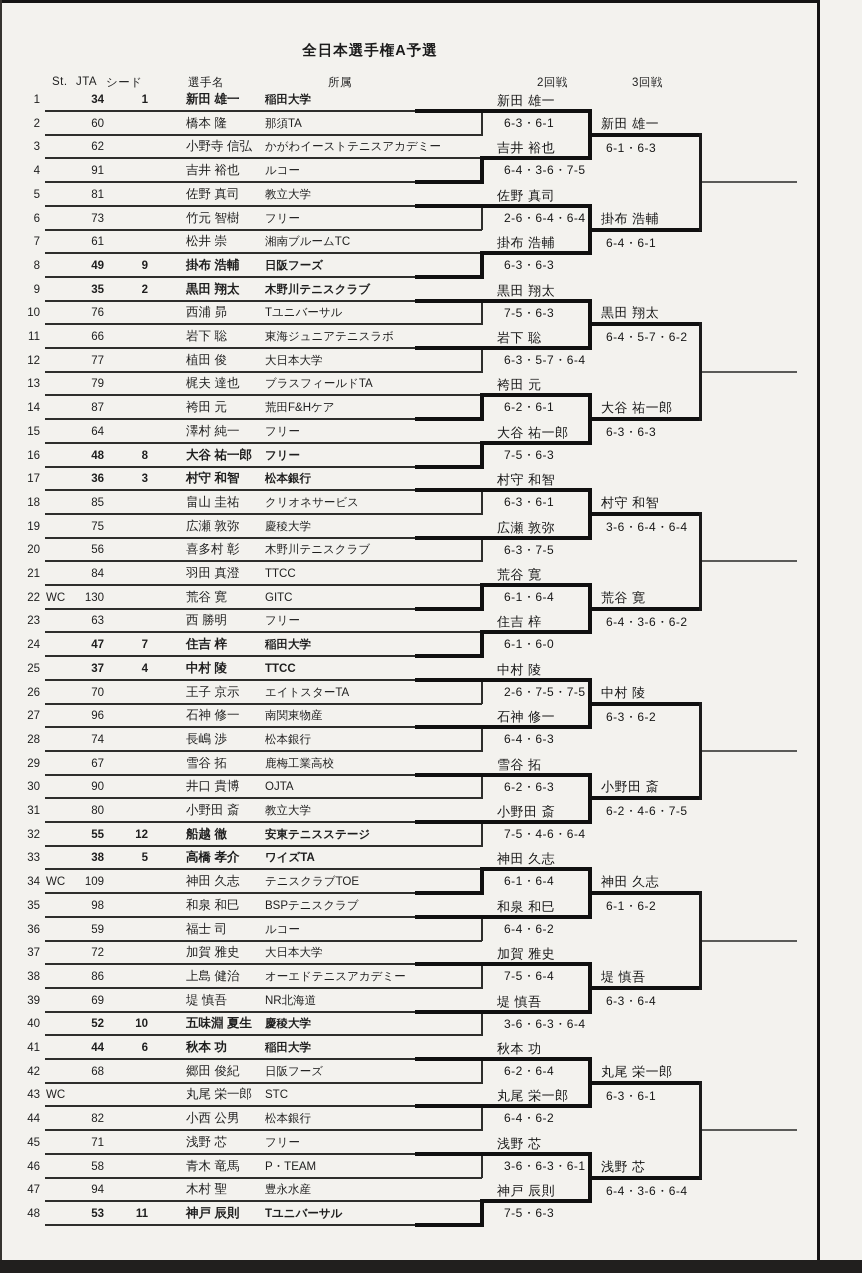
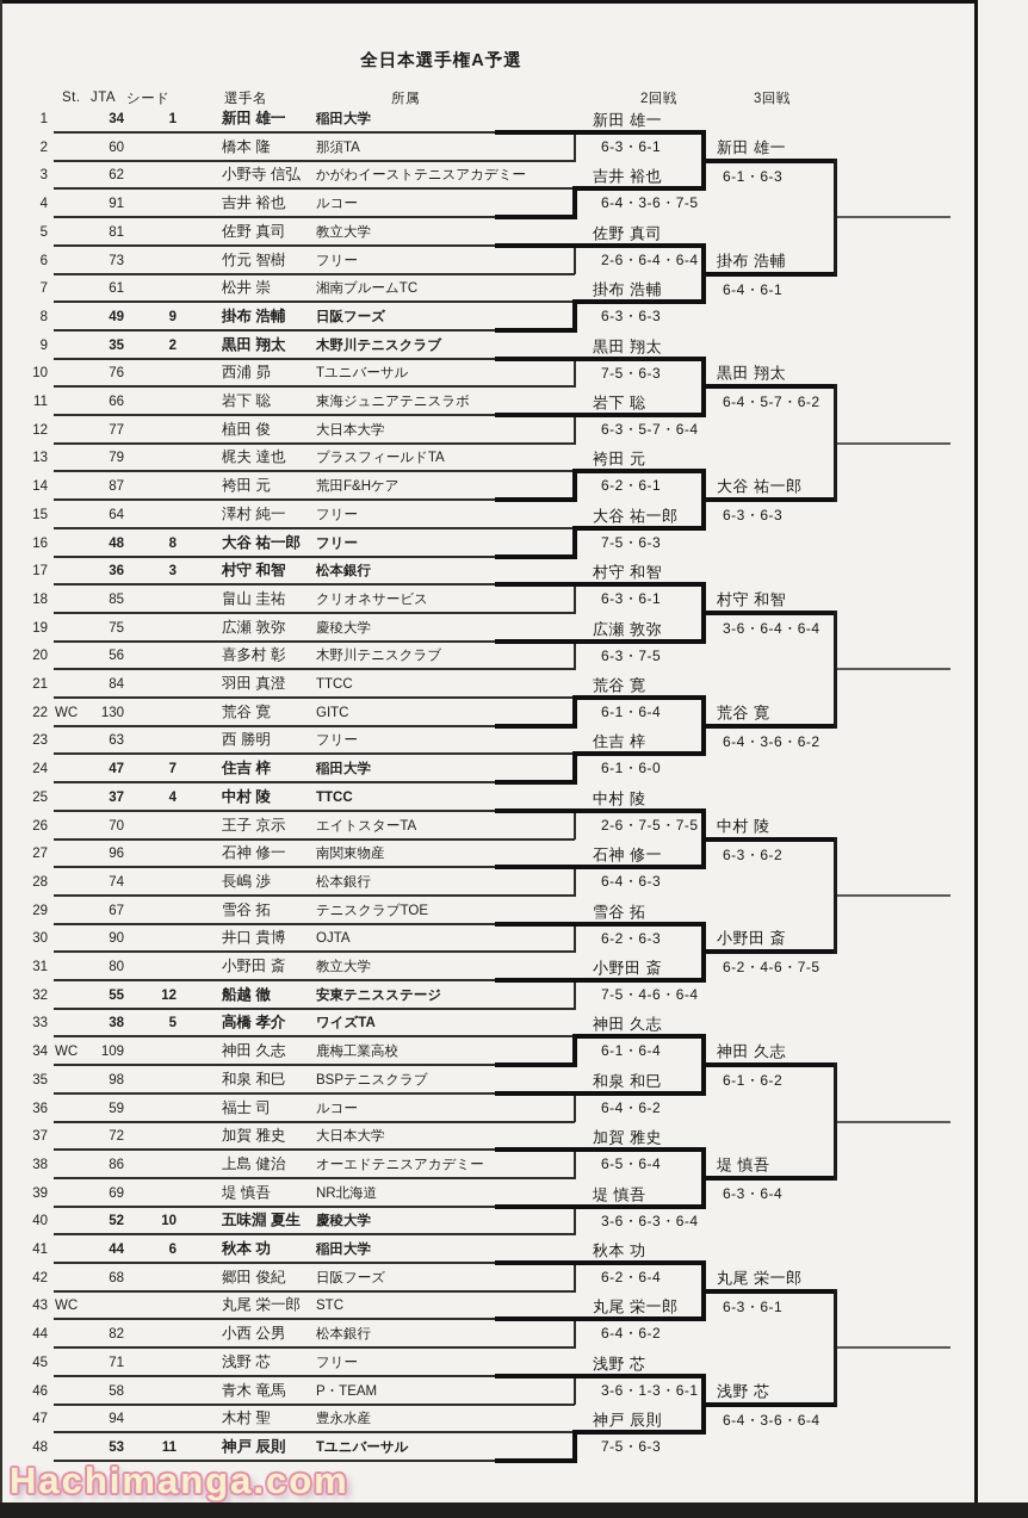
  全日本選手権A予選
  St.
  JTA
  シード
  選手名
  所属
  2回戦
  3回戦
  1
  34
  1
  新田 雄一
  稲田大学
  2
  60
  橋本 隆
  那須TA
  3
  62
  小野寺 信弘
  かがわイーストテニスアカデミー
  4
  91
  吉井 裕也
  ルコー
  5
  81
  佐野 真司
  教立大学
  6
  73
  竹元 智樹
  フリー
  7
  61
  松井 崇
  湘南ブルームTC
  8
  49
  9
  掛布 浩輔
  日阪フーズ
  9
  35
  2
  黒田 翔太
  木野川テニスクラブ
  10
  76
  西浦 昴
  Tユニバーサル
  11
  66
  岩下 聡
  東海ジュニアテニスラボ
  12
  77
  植田 俊
  大日本大学
  13
  79
  梶夫 達也
  ブラスフィールドTA
  14
  87
  袴田 元
  荒田F&Hケア
  15
  64
  澤村 純一
  フリー
  16
  48
  8
  大谷 祐一郎
  フリー
  17
  36
  3
  村守 和智
  松本銀行
  18
  85
  畠山 圭祐
  クリオネサービス
  19
  75
  広瀬 敦弥
  慶稜大学
  20
  56
  喜多村 彰
  木野川テニスクラブ
  21
  84
  羽田 真澄
  TTCC
  22
  WC
  130
  荒谷 寛
  GITC
  23
  63
  西 勝明
  フリー
  24
  47
  7
  住吉 梓
  稲田大学
  25
  37
  4
  中村 陵
  TTCC
  26
  70
  王子 京示
  エイトスターTA
  27
  96
  石神 修一
  南関東物産
  28
  74
  長嶋 渉
  松本銀行
  29
  67
  雪谷 拓
- 鹿梅工業高校
+ テニスクラブTOE
  30
  90
  井口 貴博
  OJTA
  31
  80
  小野田 斎
  教立大学
  32
  55
  12
  船越 徹
  安東テニスステージ
  33
  38
  5
  高橋 孝介
  ワイズTA
  34
  WC
  109
  神田 久志
- テニスクラブTOE
+ 鹿梅工業高校
  35
  98
  和泉 和巳
  BSPテニスクラブ
  36
  59
  福士 司
  ルコー
  37
  72
  加賀 雅史
  大日本大学
  38
  86
  上島 健治
  オーエドテニスアカデミー
  39
  69
  堤 慎吾
  NR北海道
  40
  52
  10
  五味淵 夏生
  慶稜大学
  41
  44
  6
  秋本 功
  稲田大学
  42
  68
  郷田 俊紀
  日阪フーズ
  43
  WC
  丸尾 栄一郎
  STC
  44
  82
  小西 公男
  松本銀行
  45
  71
  浅野 芯
  フリー
  46
  58
  青木 竜馬
  P・TEAM
  47
  94
  木村 聖
  豊永水産
  48
  53
  11
  神戸 辰則
  Tユニバーサル
  新田 雄一
  6-3・6-1
  吉井 裕也
  6-4・3-6・7-5
  佐野 真司
  2-6・6-4・6-4
  掛布 浩輔
  6-3・6-3
  黒田 翔太
  7-5・6-3
  岩下 聡
  6-3・5-7・6-4
  袴田 元
  6-2・6-1
  大谷 祐一郎
  7-5・6-3
  村守 和智
  6-3・6-1
  広瀬 敦弥
  6-3・7-5
  荒谷 寛
  6-1・6-4
  住吉 梓
  6-1・6-0
  中村 陵
  2-6・7-5・7-5
  石神 修一
  6-4・6-3
  雪谷 拓
  6-2・6-3
  小野田 斎
  7-5・4-6・6-4
  神田 久志
  6-1・6-4
  和泉 和巳
  6-4・6-2
  加賀 雅史
- 7-5・6-4
+ 6-5・6-4
  堤 慎吾
  3-6・6-3・6-4
  秋本 功
  6-2・6-4
  丸尾 栄一郎
  6-4・6-2
  浅野 芯
- 3-6・6-3・6-1
+ 3-6・1-3・6-1
  神戸 辰則
  7-5・6-3
  新田 雄一
  6-1・6-3
  掛布 浩輔
  6-4・6-1
  黒田 翔太
  6-4・5-7・6-2
  大谷 祐一郎
  6-3・6-3
  村守 和智
  3-6・6-4・6-4
  荒谷 寛
  6-4・3-6・6-2
  中村 陵
  6-3・6-2
  小野田 斎
  6-2・4-6・7-5
  神田 久志
  6-1・6-2
  堤 慎吾
  6-3・6-4
  丸尾 栄一郎
  6-3・6-1
  浅野 芯
  6-4・3-6・6-4
+ Hachimanga.com
